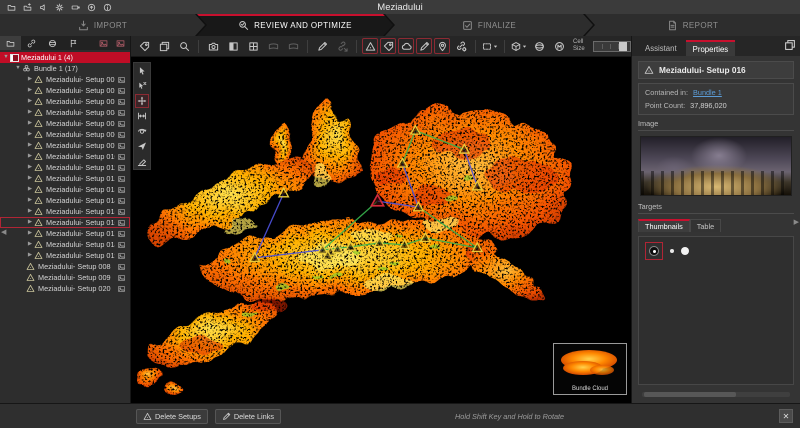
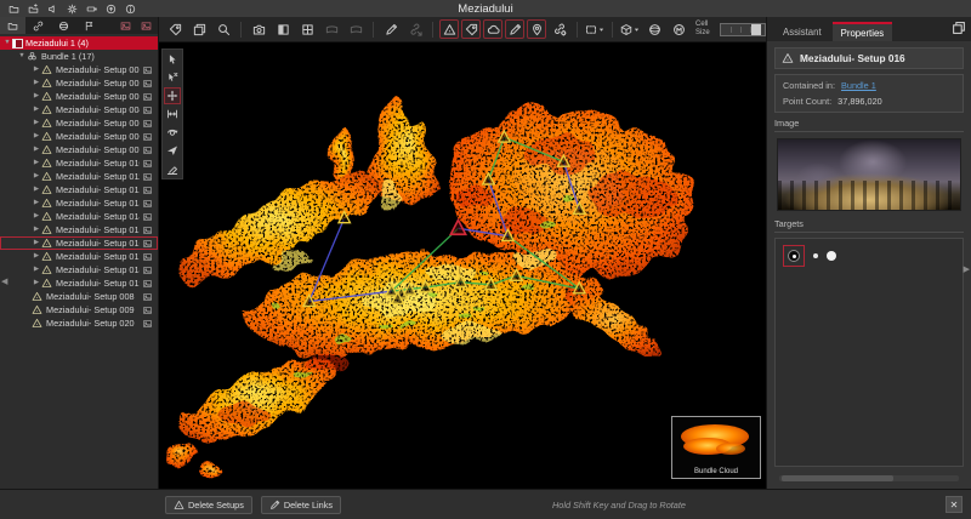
  Meziadului
- IMPORT
- REVIEW AND OPTIMIZE
- FINALIZE
- REPORT
  Meziadului 1 (4)
  Bundle 1 (17)
  Meziadului- Setup 00
  Meziadului- Setup 00
  Meziadului- Setup 00
  Meziadului- Setup 00
  Meziadului- Setup 00
  Meziadului- Setup 00
  Meziadului- Setup 00
  Meziadului- Setup 01
  Meziadului- Setup 01
  Meziadului- Setup 01
  Meziadului- Setup 01
  Meziadului- Setup 01
  Meziadului- Setup 01
  Meziadului- Setup 01
  Meziadului- Setup 01
  Meziadului- Setup 01
  Meziadului- Setup 01
  Meziadului- Setup 008
  Meziadului- Setup 009
  Meziadului- Setup 020
  Assistant
  Properties
  Meziadului- Setup 016
  Contained in:
  Bundle 1
  Point Count:
  37,896,020
  Image
  Targets
- Thumbnails
- Table
  Delete Setups
  Delete Links
- Hold Shift Key and Hold to Rotate
+ Hold Shift Key and Drag to Rotate
  ✕
